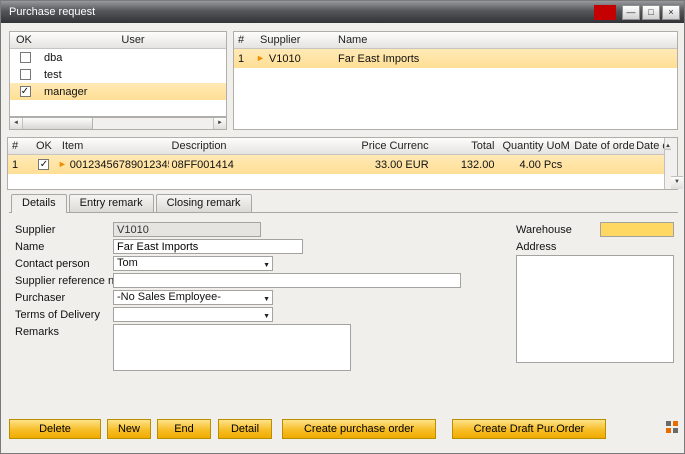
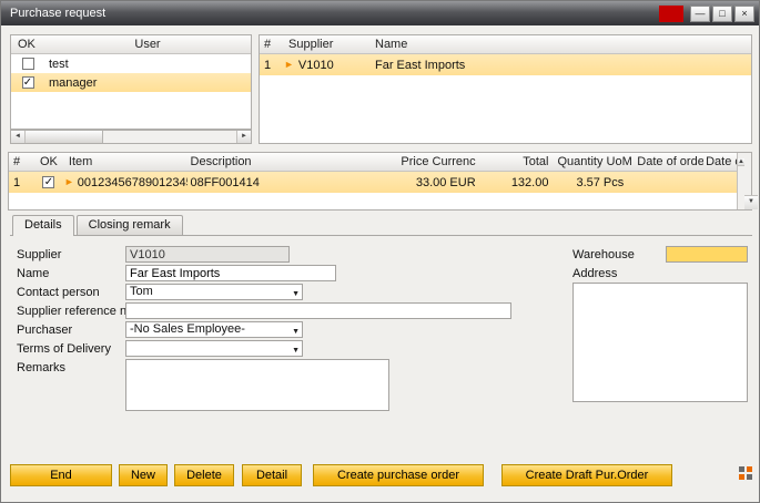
  Purchase request
  —
  □
  ×
  OK
  User
- dba
  test
  ✓
  manager
  #
  Supplier
  Name
  1
  ►
  V1010
  Far East Imports
  #
  OK
  Item
  Description
  Price Currenc
  Total
  Quantity UoM
  Date of orde
  Date
  1
  ✓
  ►
  0012345678901234
  08FF001414
  33.00 EUR
  132.00
- 4.00 Pcs
+ 3.57 Pcs
  Details
- Entry remark
  Closing remark
  Supplier
  V1010
  Name
  Far East Imports
  Contact person
  Tom
  Supplier reference n
  Purchaser
  -No Sales Employee-
  Terms of Delivery
  Remarks
  Warehouse
  Address
- Delete
+ End
  New
- End
+ Delete
  Detail
  Create purchase order
  Create Draft Pur.Order
